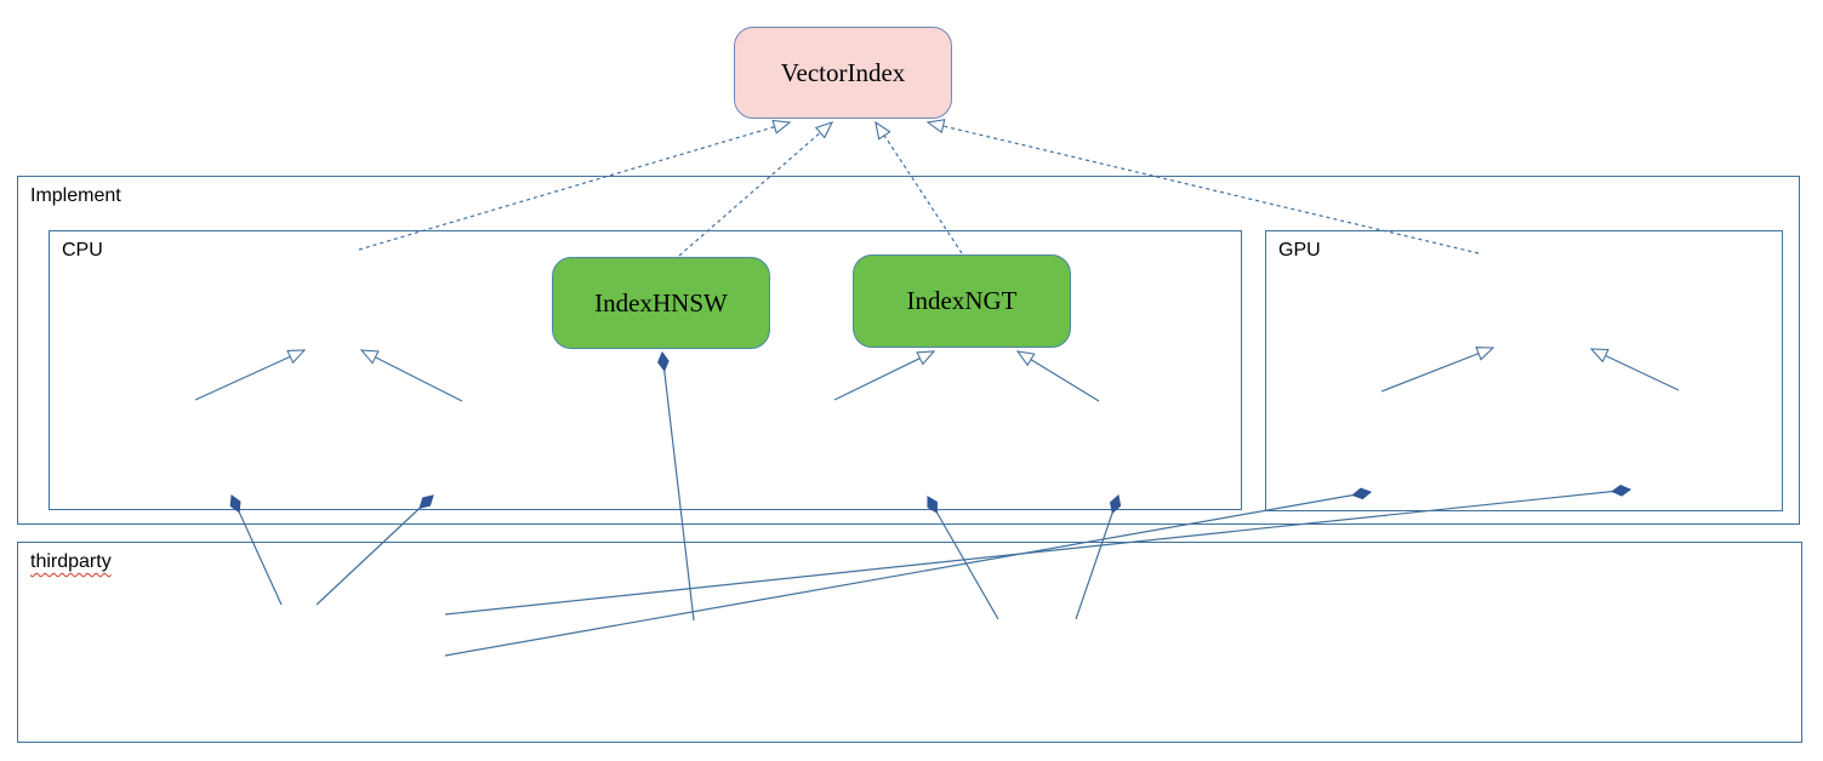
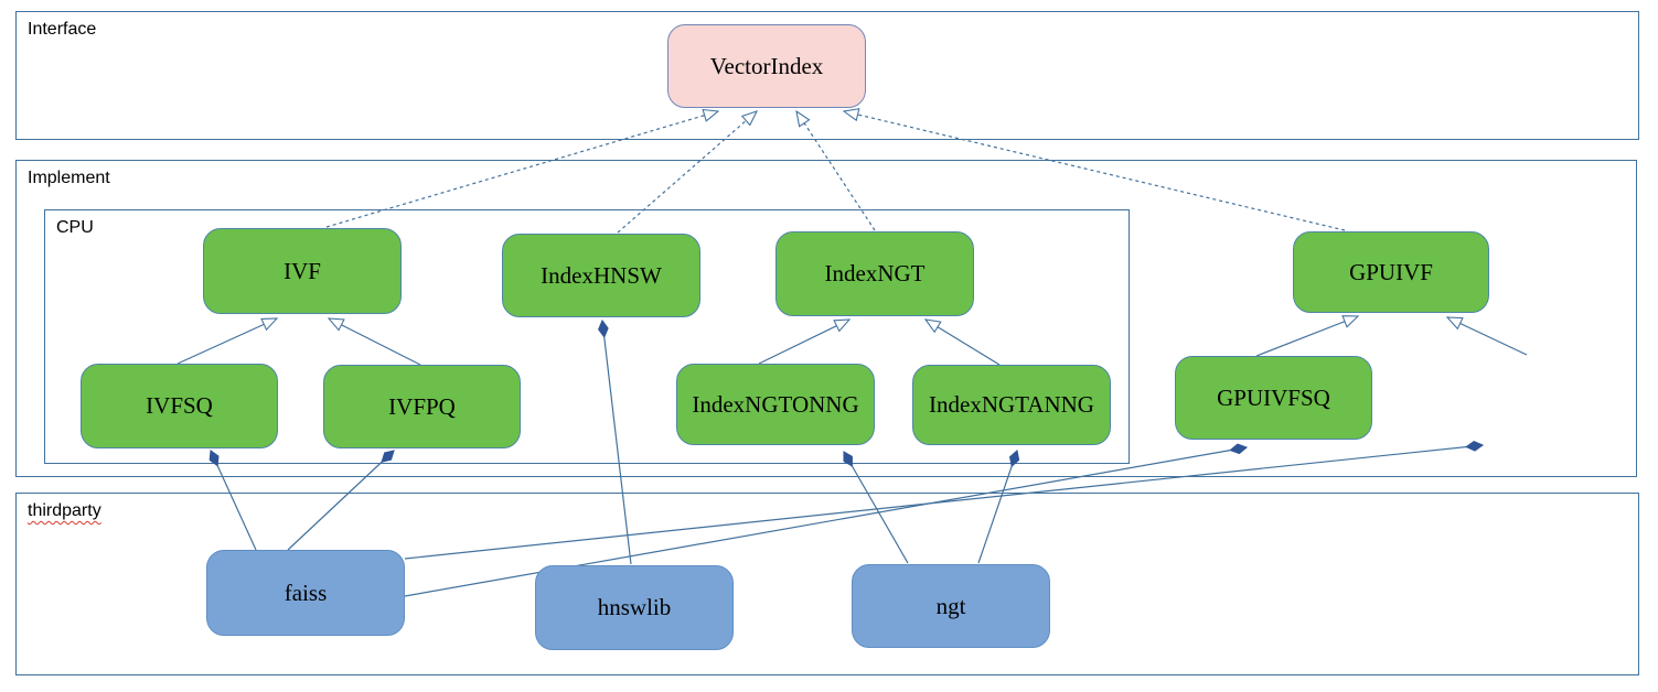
+ Interface
  Implement
  CPU
- GPU
  thirdparty
  VectorIndex
+ IVF
  IndexHNSW
  IndexNGT
+ IVFSQ
+ IVFPQ
+ IndexNGTONNG
+ IndexNGTANNG
+ GPUIVF
+ GPUIVFSQ
+ faiss
+ hnswlib
+ ngt
